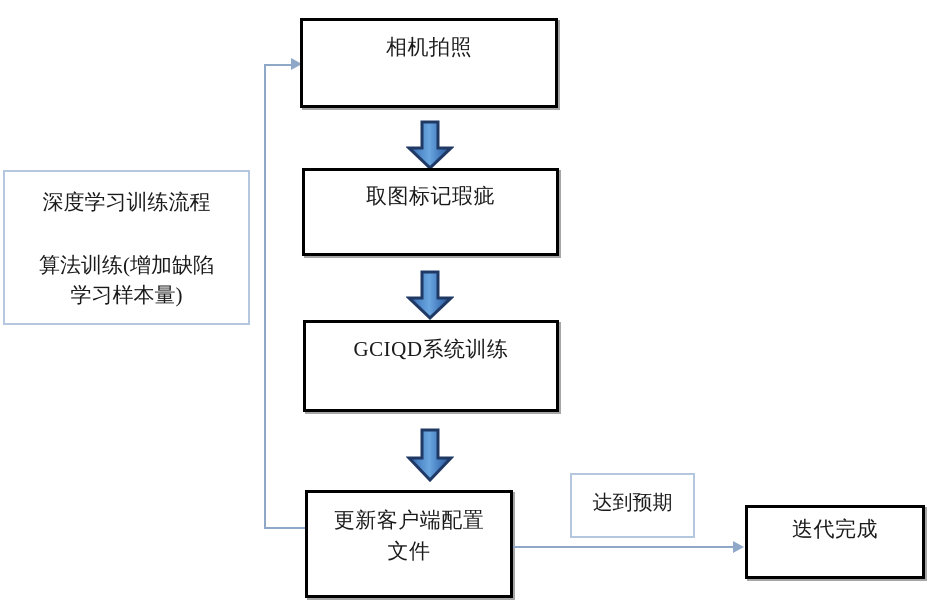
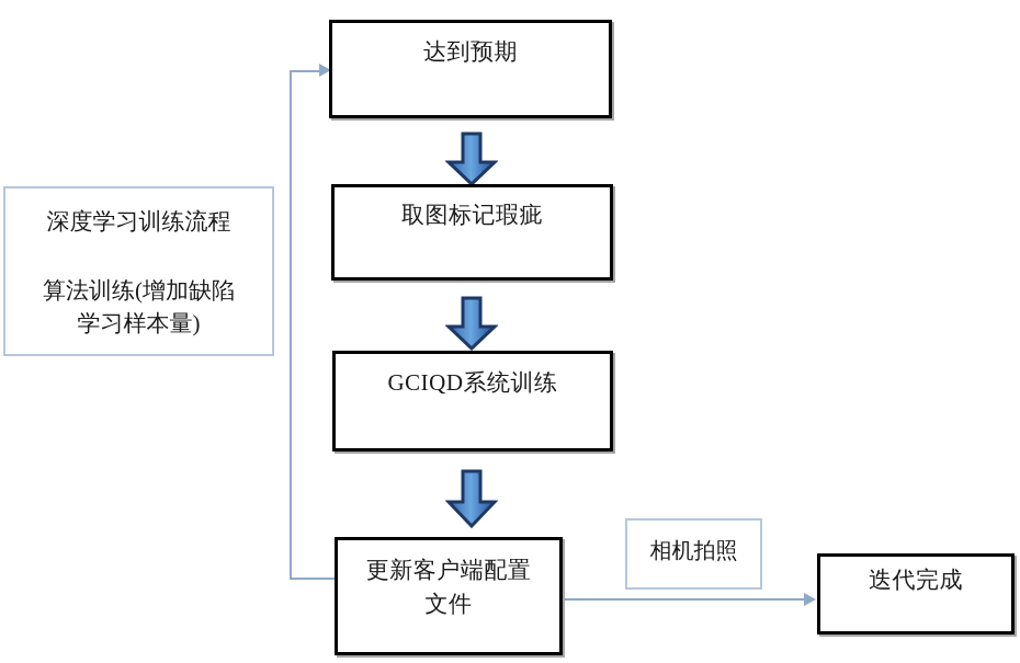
  深度学习训练流程
  算法训练(增加缺陷
  学习样本量)
- 相机拍照
+ 达到预期
  取图标记瑕疵
  GCIQD系统训练
  更新客户端配置
  文件
- 达到预期
+ 相机拍照
  迭代完成
